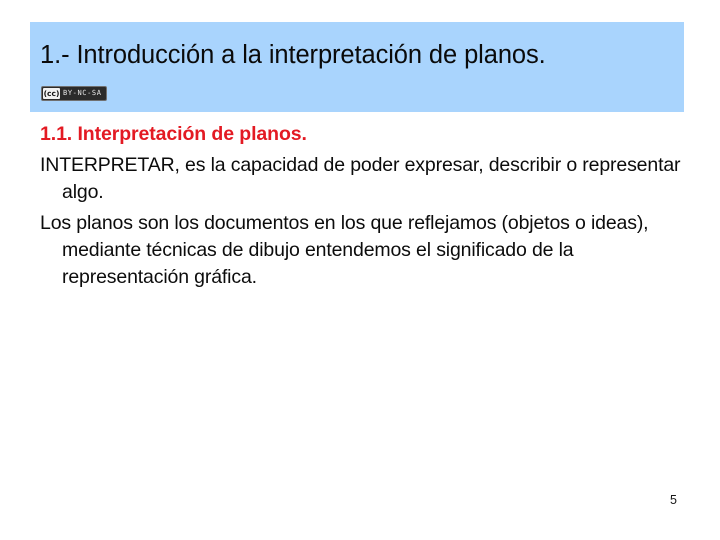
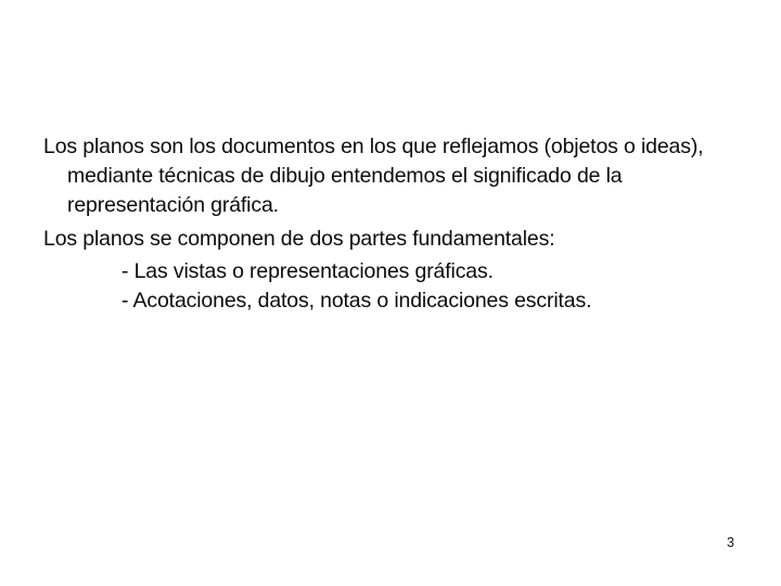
- 1.- Introducción a la interpretación de planos.
- (cc)
- BY-NC-SA
- 1.1. Interpretación de planos.
- INTERPRETAR, es la capacidad de poder expresar, describir o representar algo.
  Los planos son los documentos en los que reflejamos (objetos o ideas), mediante técnicas de dibujo entendemos el significado de la representación gráfica.
+ Los planos se componen de dos partes fundamentales:
+ - Las vistas o representaciones gráficas.
+ - Acotaciones, datos, notas o indicaciones escritas.
- 5
+ 3
